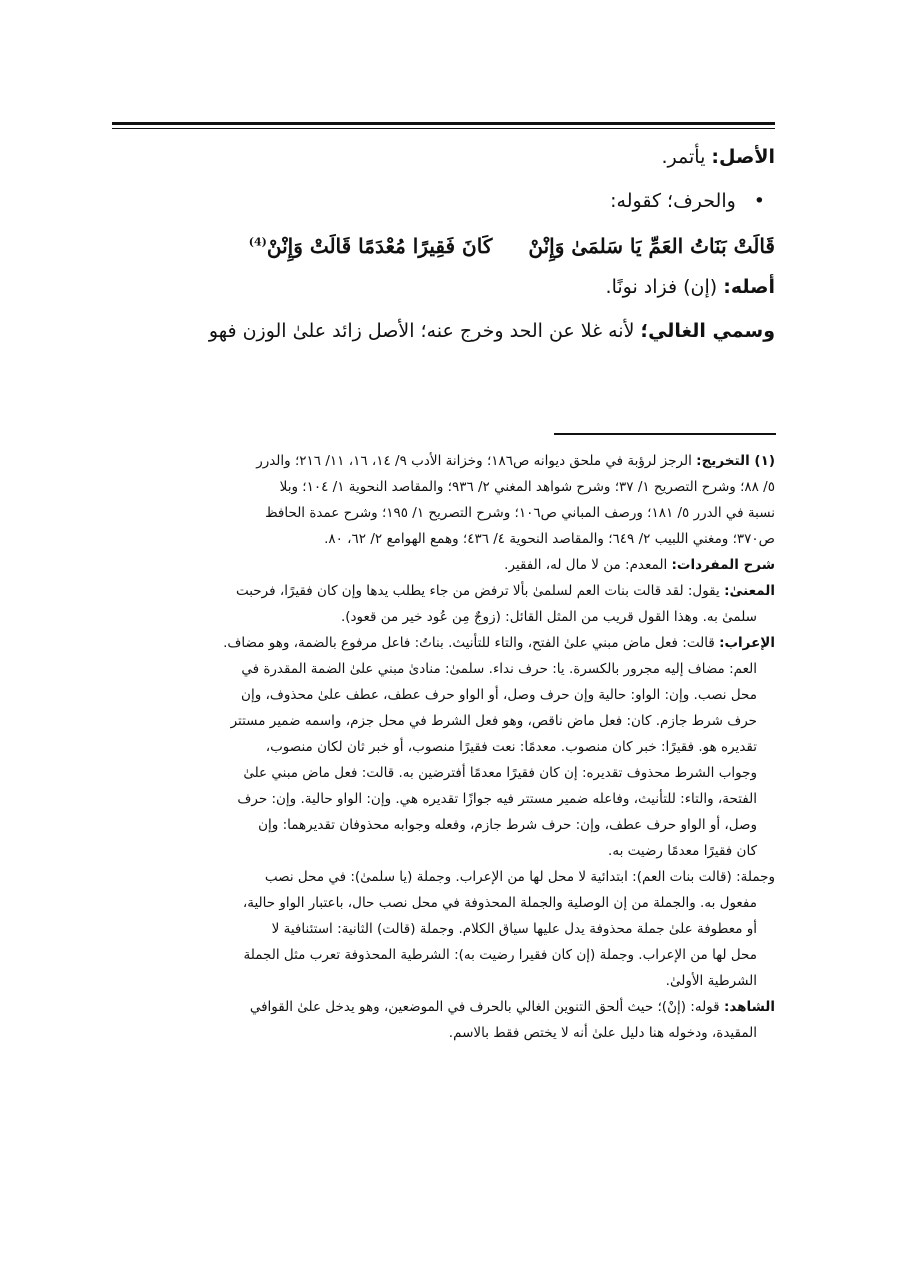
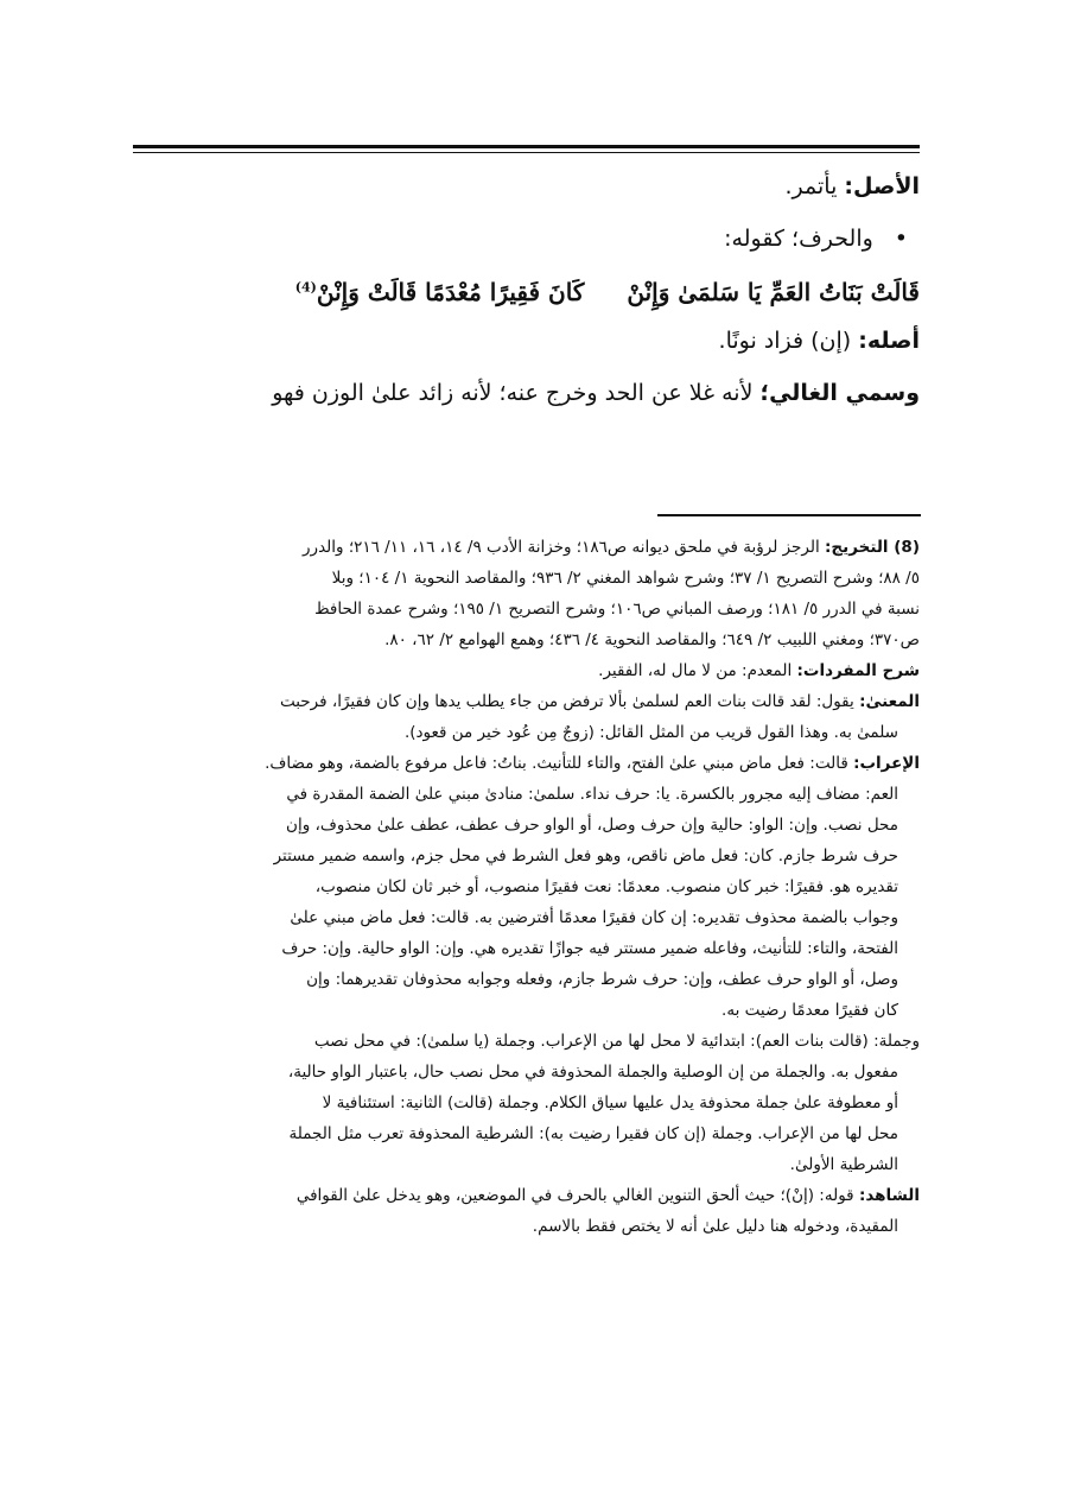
  الأصل: يأتمر.
  •والحرف؛ كقوله:
  قَالَتْ بَنَاتُ العَمِّ يَا سَلمَىٰ وَإِنْنْكَانَ فَقِيرًا مُعْدَمًا قَالَتْ وَإِنْنْ(4)
  أصله: (إن) فزاد نونًا.
- وسمي الغالي؛ لأنه غلا عن الحد وخرج عنه؛ الأصل زائد علىٰ الوزن فهو
+ وسمي الغالي؛ لأنه غلا عن الحد وخرج عنه؛ لأنه زائد علىٰ الوزن فهو
- (١) التخريج: الرجز لرؤبة في ملحق ديوانه ص١٨٦؛ وخزانة الأدب ٩/ ١٤، ١٦، ١١/ ٢١٦؛ والدرر
+ (8) التخريج: الرجز لرؤبة في ملحق ديوانه ص١٨٦؛ وخزانة الأدب ٩/ ١٤، ١٦، ١١/ ٢١٦؛ والدرر
  ٥/ ٨٨؛ وشرح التصريح ١/ ٣٧؛ وشرح شواهد المغني ٢/ ٩٣٦؛ والمقاصد النحوية ١/ ١٠٤؛ وبلا
  نسبة في الدرر ٥/ ١٨١؛ ورصف المباني ص١٠٦؛ وشرح التصريح ١/ ١٩٥؛ وشرح عمدة الحافظ
  ص٣٧٠؛ ومغني اللبيب ٢/ ٦٤٩؛ والمقاصد النحوية ٤/ ٤٣٦؛ وهمع الهوامع ٢/ ٦٢، ٨٠.
  شرح المفردات: المعدم: من لا مال له، الفقير.
  المعنىٰ: يقول: لقد قالت بنات العم لسلمىٰ بألا ترفض من جاء يطلب يدها وإن كان فقيرًا، فرحبت
  سلمىٰ به. وهذا القول قريب من المثل القائل: (زوجٌ مِن عُود خير من قعود).
  الإعراب: قالت: فعل ماض مبني علىٰ الفتح، والتاء للتأنيث. بناتُ: فاعل مرفوع بالضمة، وهو مضاف.
  العم: مضاف إليه مجرور بالكسرة. يا: حرف نداء. سلمىٰ: منادىٰ مبني علىٰ الضمة المقدرة في
  محل نصب. وإن: الواو: حالية وإن حرف وصل، أو الواو حرف عطف، عطف علىٰ محذوف، وإن
  حرف شرط جازم. كان: فعل ماض ناقص، وهو فعل الشرط في محل جزم، واسمه ضمير مستتر
  تقديره هو. فقيرًا: خبر كان منصوب. معدمًا: نعت فقيرًا منصوب، أو خبر ثان لكان منصوب،
- وجواب الشرط محذوف تقديره: إن كان فقيرًا معدمًا أفترضين به. قالت: فعل ماض مبني علىٰ
+ وجواب بالضمة محذوف تقديره: إن كان فقيرًا معدمًا أفترضين به. قالت: فعل ماض مبني علىٰ
  الفتحة، والتاء: للتأنيث، وفاعله ضمير مستتر فيه جوازًا تقديره هي. وإن: الواو حالية. وإن: حرف
  وصل، أو الواو حرف عطف، وإن: حرف شرط جازم، وفعله وجوابه محذوفان تقديرهما: وإن
  كان فقيرًا معدمًا رضيت به.
  وجملة: (قالت بنات العم): ابتدائية لا محل لها من الإعراب. وجملة (يا سلمىٰ): في محل نصب
  مفعول به. والجملة من إن الوصلية والجملة المحذوفة في محل نصب حال، باعتبار الواو حالية،
  أو معطوفة علىٰ جملة محذوفة يدل عليها سياق الكلام. وجملة (قالت) الثانية: استئنافية لا
  محل لها من الإعراب. وجملة (إن كان فقيرا رضيت به): الشرطية المحذوفة تعرب مثل الجملة
  الشرطية الأولىٰ.
  الشاهد: قوله: (إنْ)؛ حيث ألحق التنوين الغالي بالحرف في الموضعين، وهو يدخل علىٰ القوافي
  المقيدة، ودخوله هنا دليل علىٰ أنه لا يختص فقط بالاسم.
